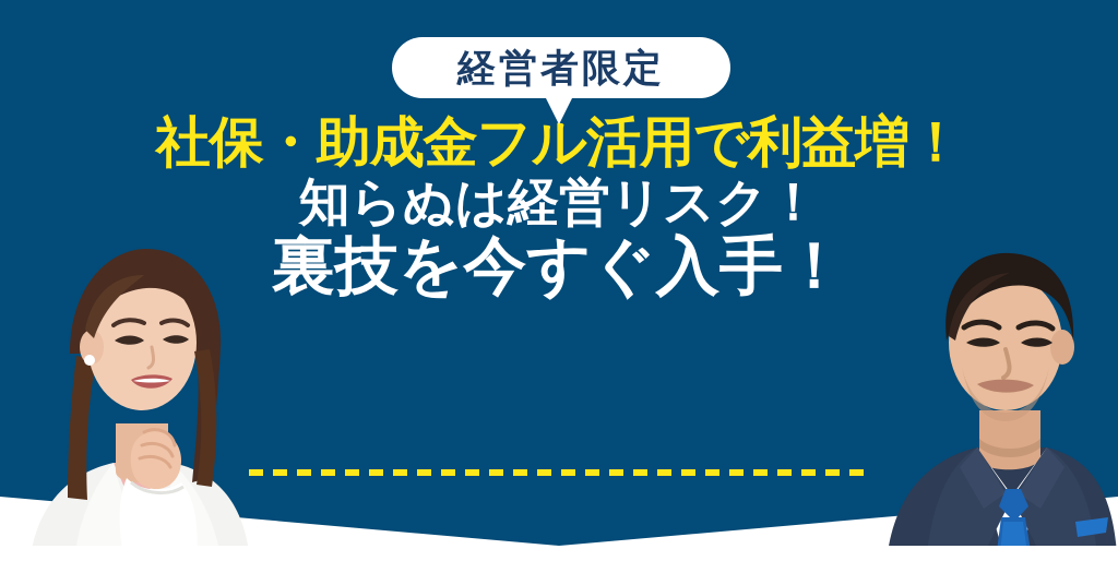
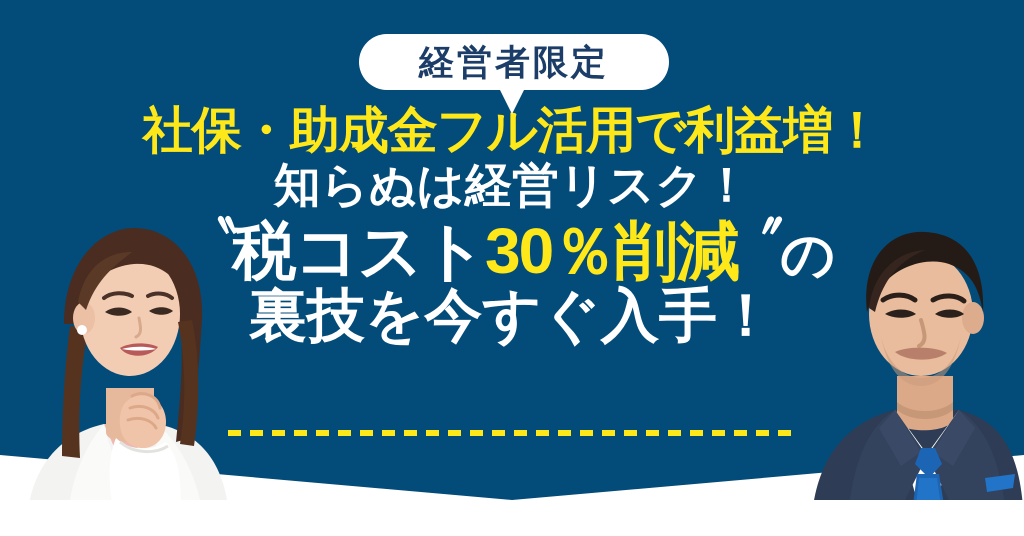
  経営者限定
  社保・助成金フル活用で利益増！
  知らぬは経営リスク！
+ 〝税コスト30％削減〞の
  裏技を今すぐ入手！
